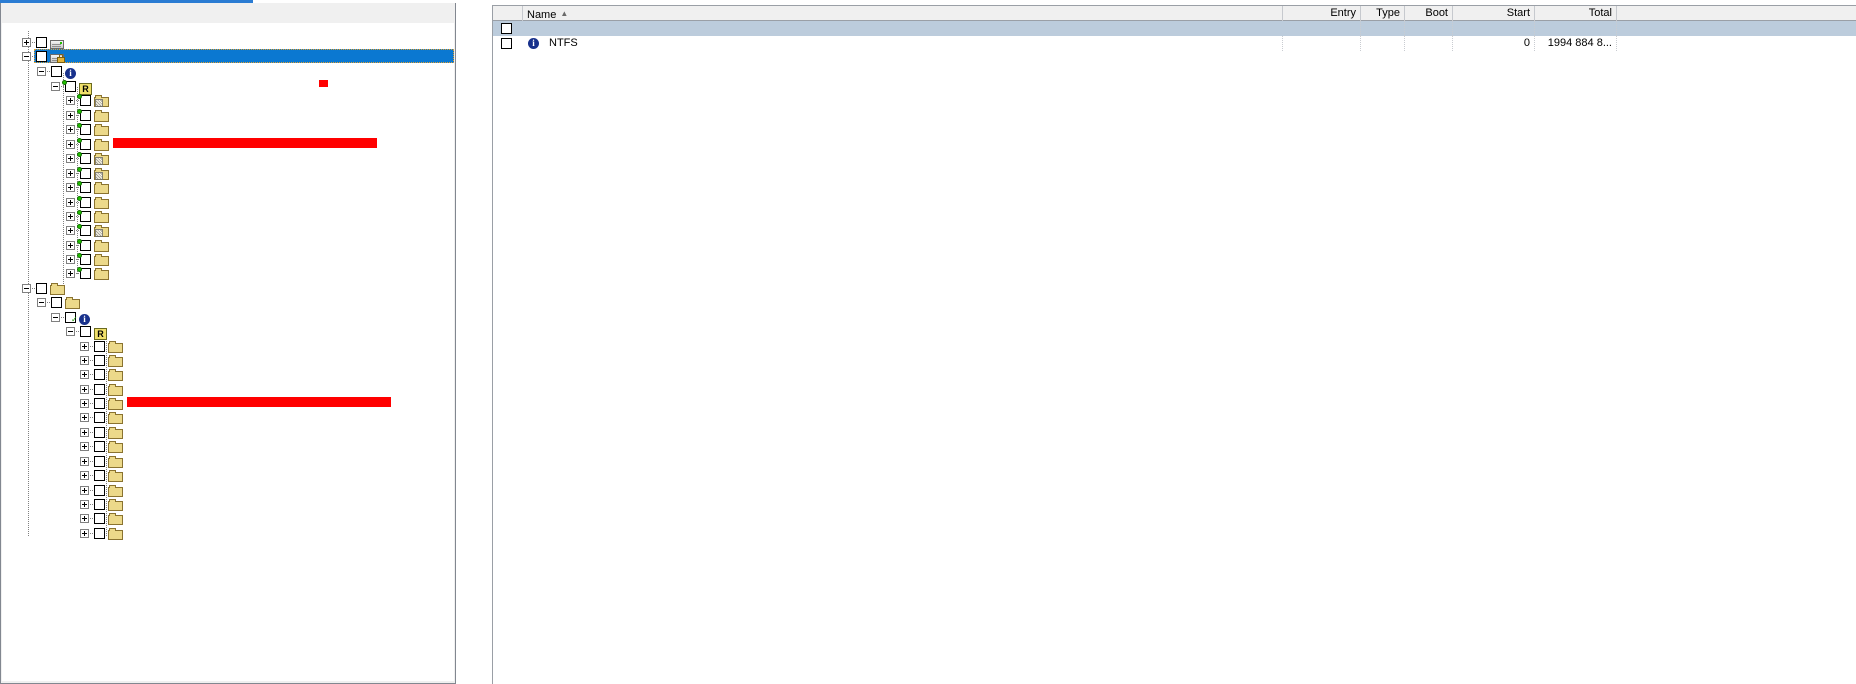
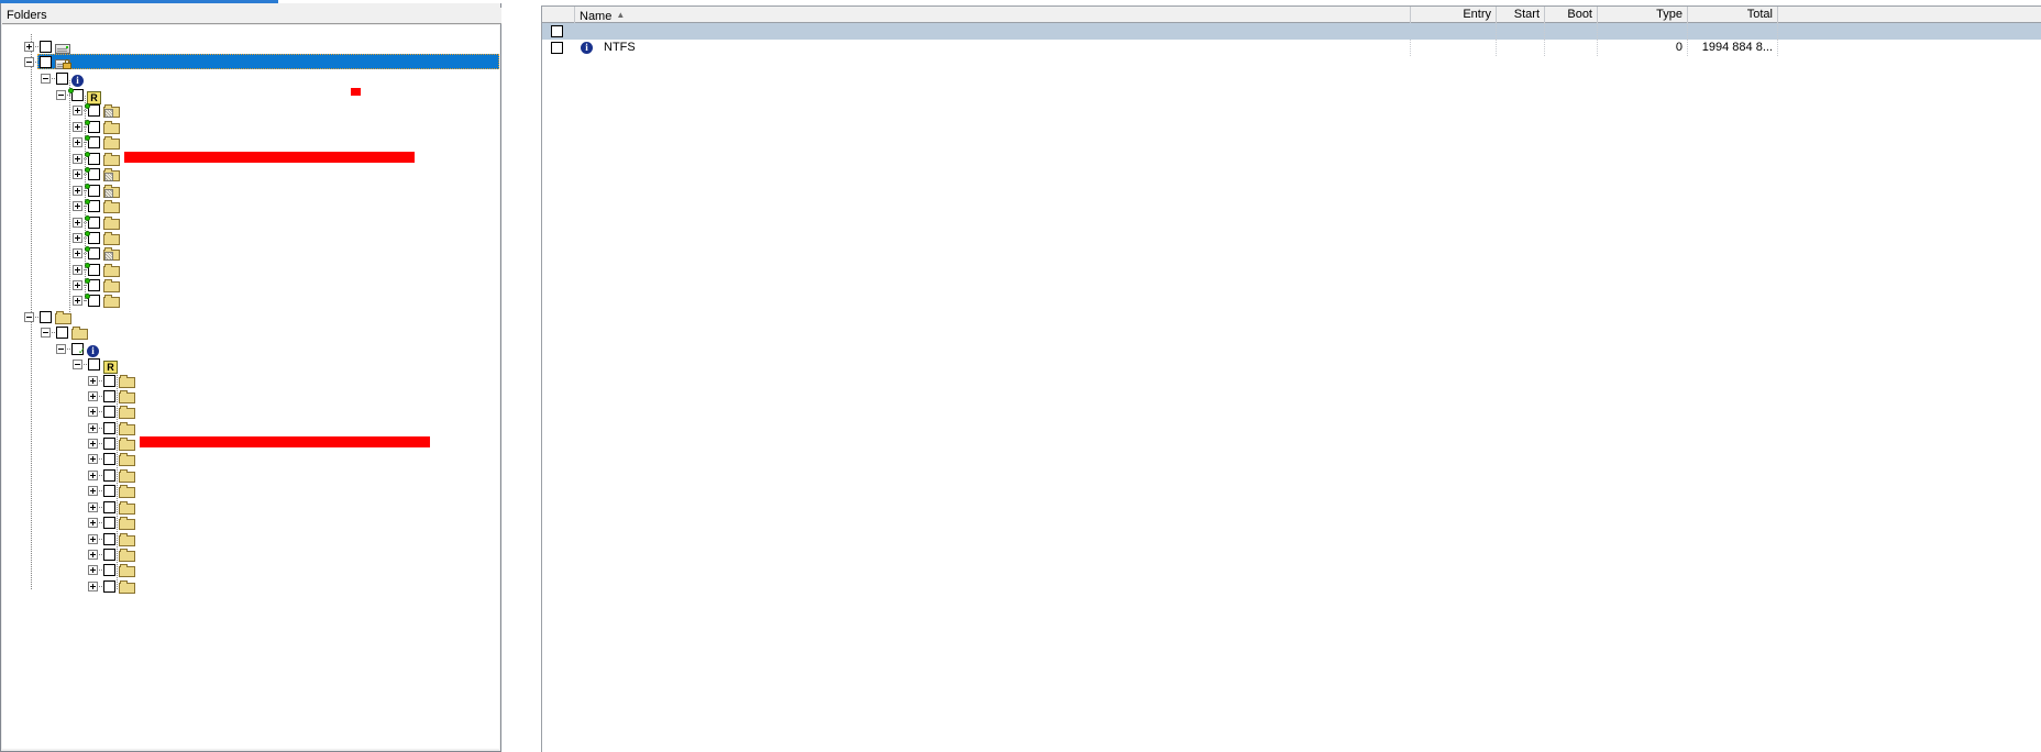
+ Folders
  i
  R
  ✓
  i
  R
  Name ▲
  Entry
- Type
+ Start
  Boot
- Start
+ Type
  Total
  i
  NTFS
  0
  1994 884 8...
